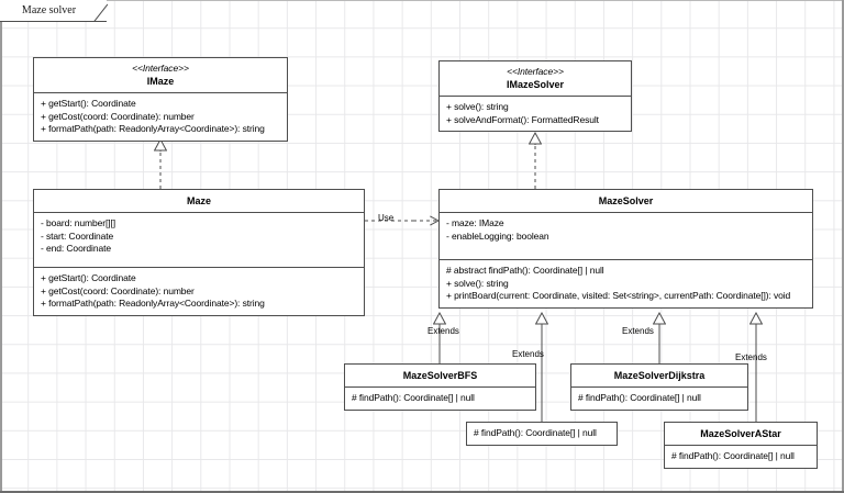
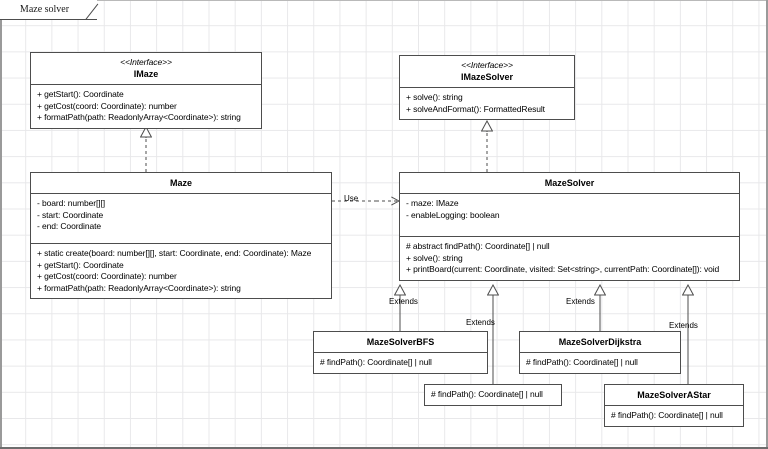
  Maze solver
  Use
  Extends
  Extends
  Extends
  Extends
  <<Interface>>
  IMaze
  + getStart(): Coordinate
  + getCost(coord: Coordinate): number
  + formatPath(path: ReadonlyArray<Coordinate>): string
  <<Interface>>
  IMazeSolver
  + solve(): string
  + solveAndFormat(): FormattedResult
  Maze
  - board: number[][]
  - start: Coordinate
  - end: Coordinate
+ + static create(board: number[][], start: Coordinate, end: Coordinate): Maze
  + getStart(): Coordinate
  + getCost(coord: Coordinate): number
  + formatPath(path: ReadonlyArray<Coordinate>): string
  MazeSolver
  - maze: IMaze
  - enableLogging: boolean
  # abstract findPath(): Coordinate[] | null
  + solve(): string
  + printBoard(current: Coordinate, visited: Set<string>, currentPath: Coordinate[]): void
  MazeSolverBFS
  # findPath(): Coordinate[] | null
  MazeSolverDijkstra
  # findPath(): Coordinate[] | null
  # findPath(): Coordinate[] | null
  MazeSolverAStar
  # findPath(): Coordinate[] | null
